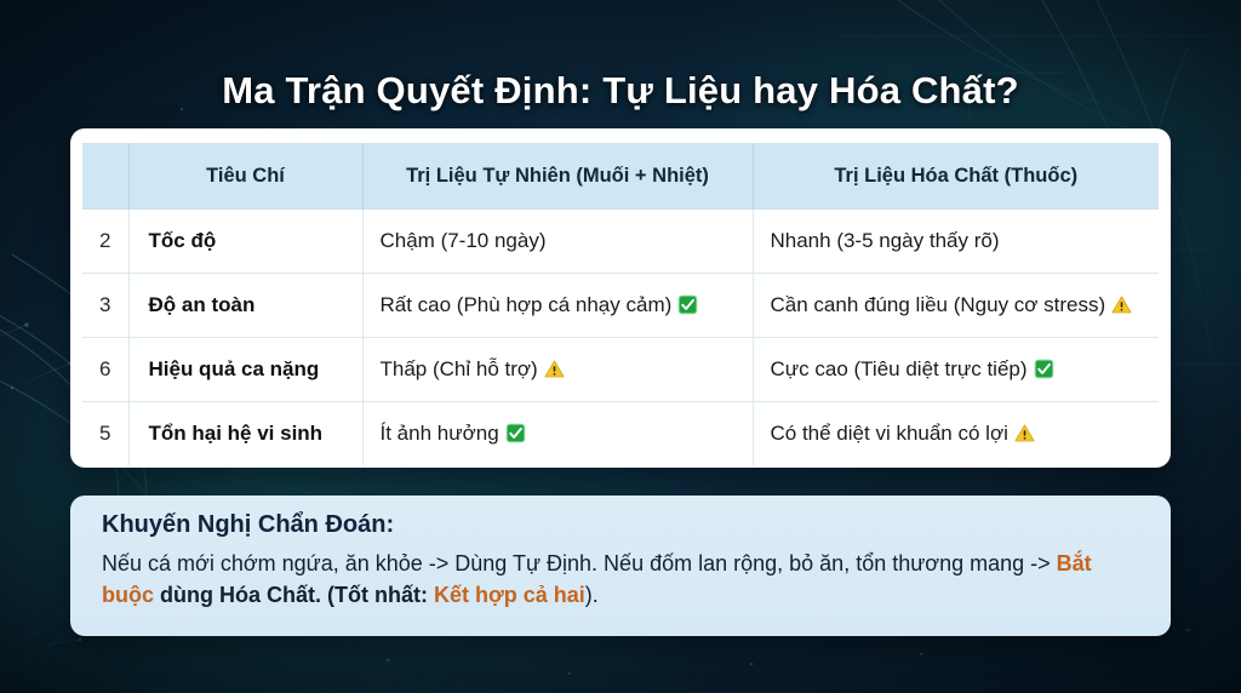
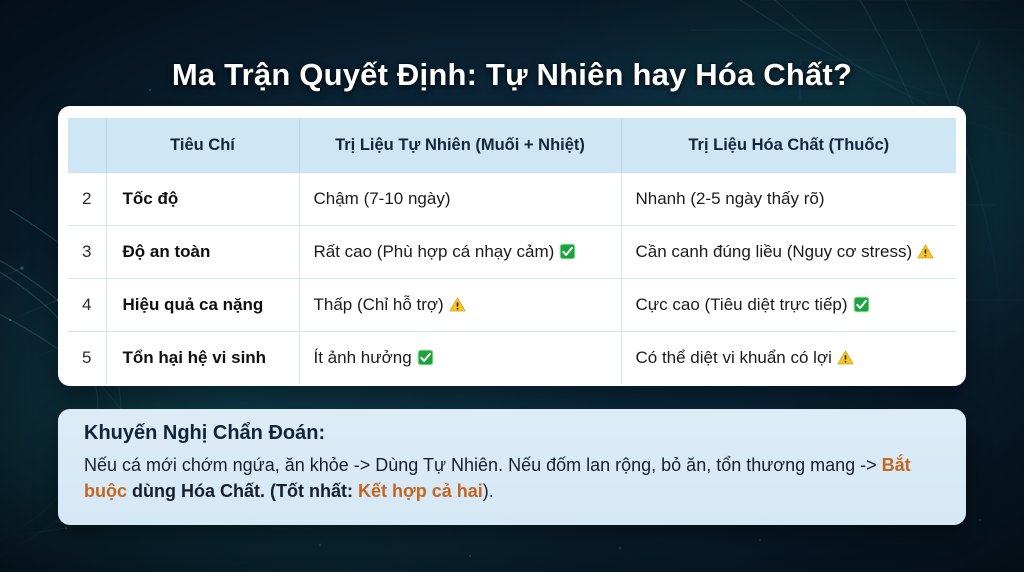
- Ma Trận Quyết Định: Tự Liệu hay Hóa Chất?
+ Ma Trận Quyết Định: Tự Nhiên hay Hóa Chất?
  	Tiêu Chí	Trị Liệu Tự Nhiên (Muối + Nhiệt)	Trị Liệu Hóa Chất (Thuốc)
- 2	Tốc độ	Chậm (7-10 ngày)	Nhanh (3-5 ngày thấy rõ)
+ 2	Tốc độ	Chậm (7-10 ngày)	Nhanh (2-5 ngày thấy rõ)
  3	Độ an toàn	Rất cao (Phù hợp cá nhạy cảm)	Cần canh đúng liều (Nguy cơ stress)
- 6	Hiệu quả ca nặng	Thấp (Chỉ hỗ trợ)	Cực cao (Tiêu diệt trực tiếp)
+ 4	Hiệu quả ca nặng	Thấp (Chỉ hỗ trợ)	Cực cao (Tiêu diệt trực tiếp)
  5	Tổn hại hệ vi sinh	Ít ảnh hưởng	Có thể diệt vi khuẩn có lợi
  Khuyến Nghị Chẩn Đoán:
- Nếu cá mới chớm ngứa, ăn khỏe -> Dùng Tự Định. Nếu đốm lan rộng, bỏ ăn, tổn thương mang -> Bắt buộc dùng Hóa Chất. (Tốt nhất: Kết hợp cả hai).
+ Nếu cá mới chớm ngứa, ăn khỏe -> Dùng Tự Nhiên. Nếu đốm lan rộng, bỏ ăn, tổn thương mang -> Bắt buộc dùng Hóa Chất. (Tốt nhất: Kết hợp cả hai).
